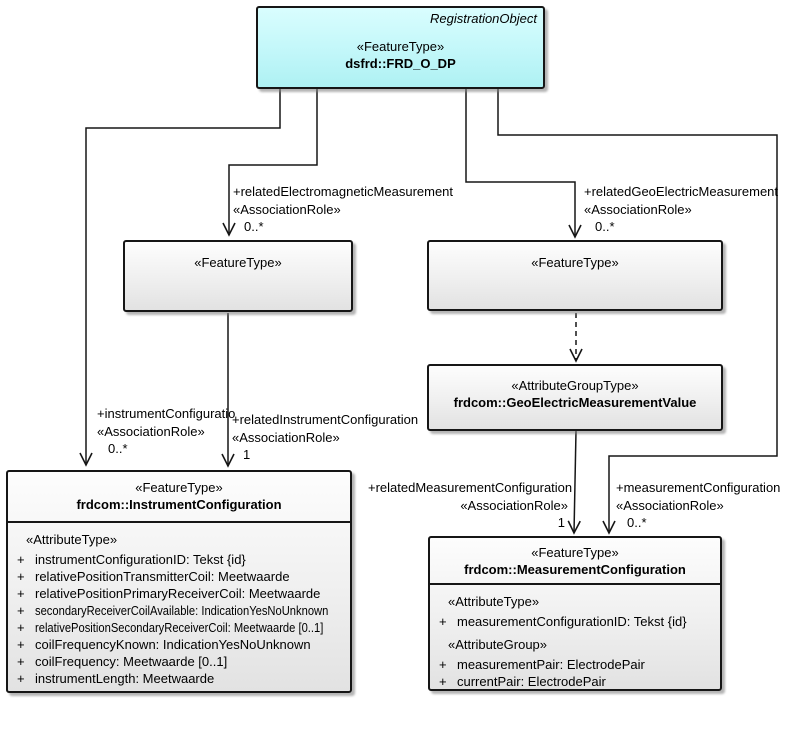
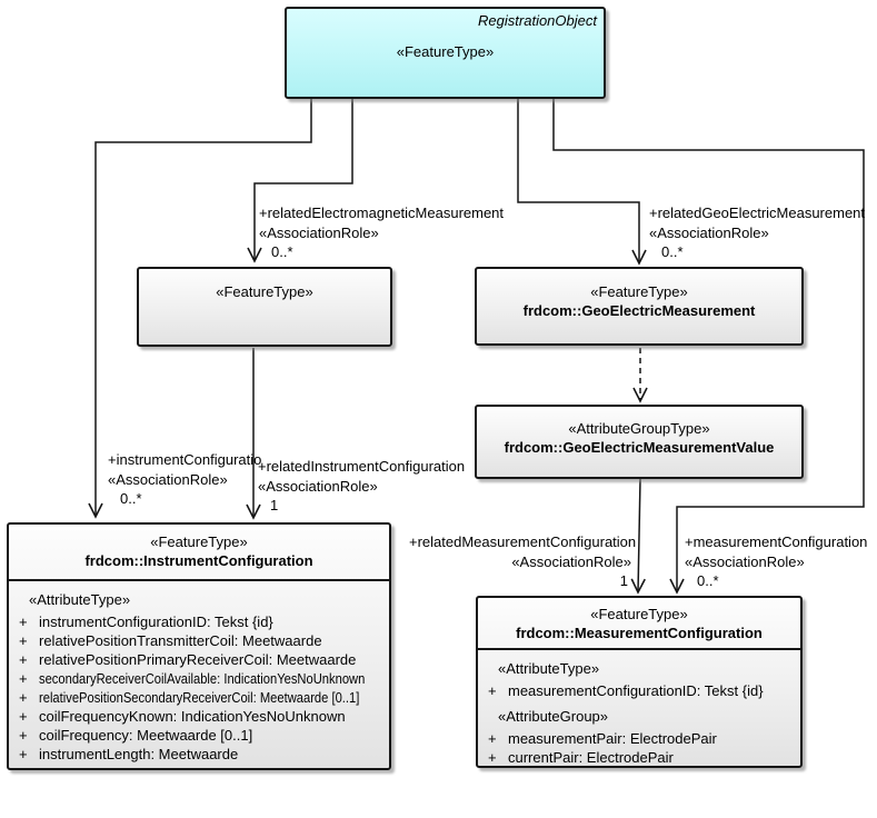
  RegistrationObject
  «FeatureType»
- dsfrd::FRD_O_DP
  «FeatureType»
  «FeatureType»
+ frdcom::GeoElectricMeasurement
  «AttributeGroupType»
  frdcom::GeoElectricMeasurementValue
  «FeatureType»
  frdcom::InstrumentConfiguration
  «AttributeType»
  +
  instrumentConfigurationID: Tekst {id}
  +
  relativePositionTransmitterCoil: Meetwaarde
  +
  relativePositionPrimaryReceiverCoil: Meetwaarde
  +
  secondaryReceiverCoilAvailable: IndicationYesNoUnknown
  +
  relativePositionSecondaryReceiverCoil: Meetwaarde [0..1]
  +
  coilFrequencyKnown: IndicationYesNoUnknown
  +
  coilFrequency: Meetwaarde [0..1]
  +
  instrumentLength: Meetwaarde
  «FeatureType»
  frdcom::MeasurementConfiguration
  «AttributeType»
  +
  measurementConfigurationID: Tekst {id}
  «AttributeGroup»
  +
  measurementPair: ElectrodePair
  +
  currentPair: ElectrodePair
  +relatedElectromagneticMeasurement
  «AssociationRole»
  0..*
  +relatedGeoElectricMeasurement
  «AssociationRole»
  0..*
  +instrumentConfiguratio
  «AssociationRole»
  0..*
  +relatedInstrumentConfiguration
  «AssociationRole»
  1
  +relatedMeasurementConfiguration
  «AssociationRole»
  1
  +measurementConfiguration
  «AssociationRole»
  0..*
